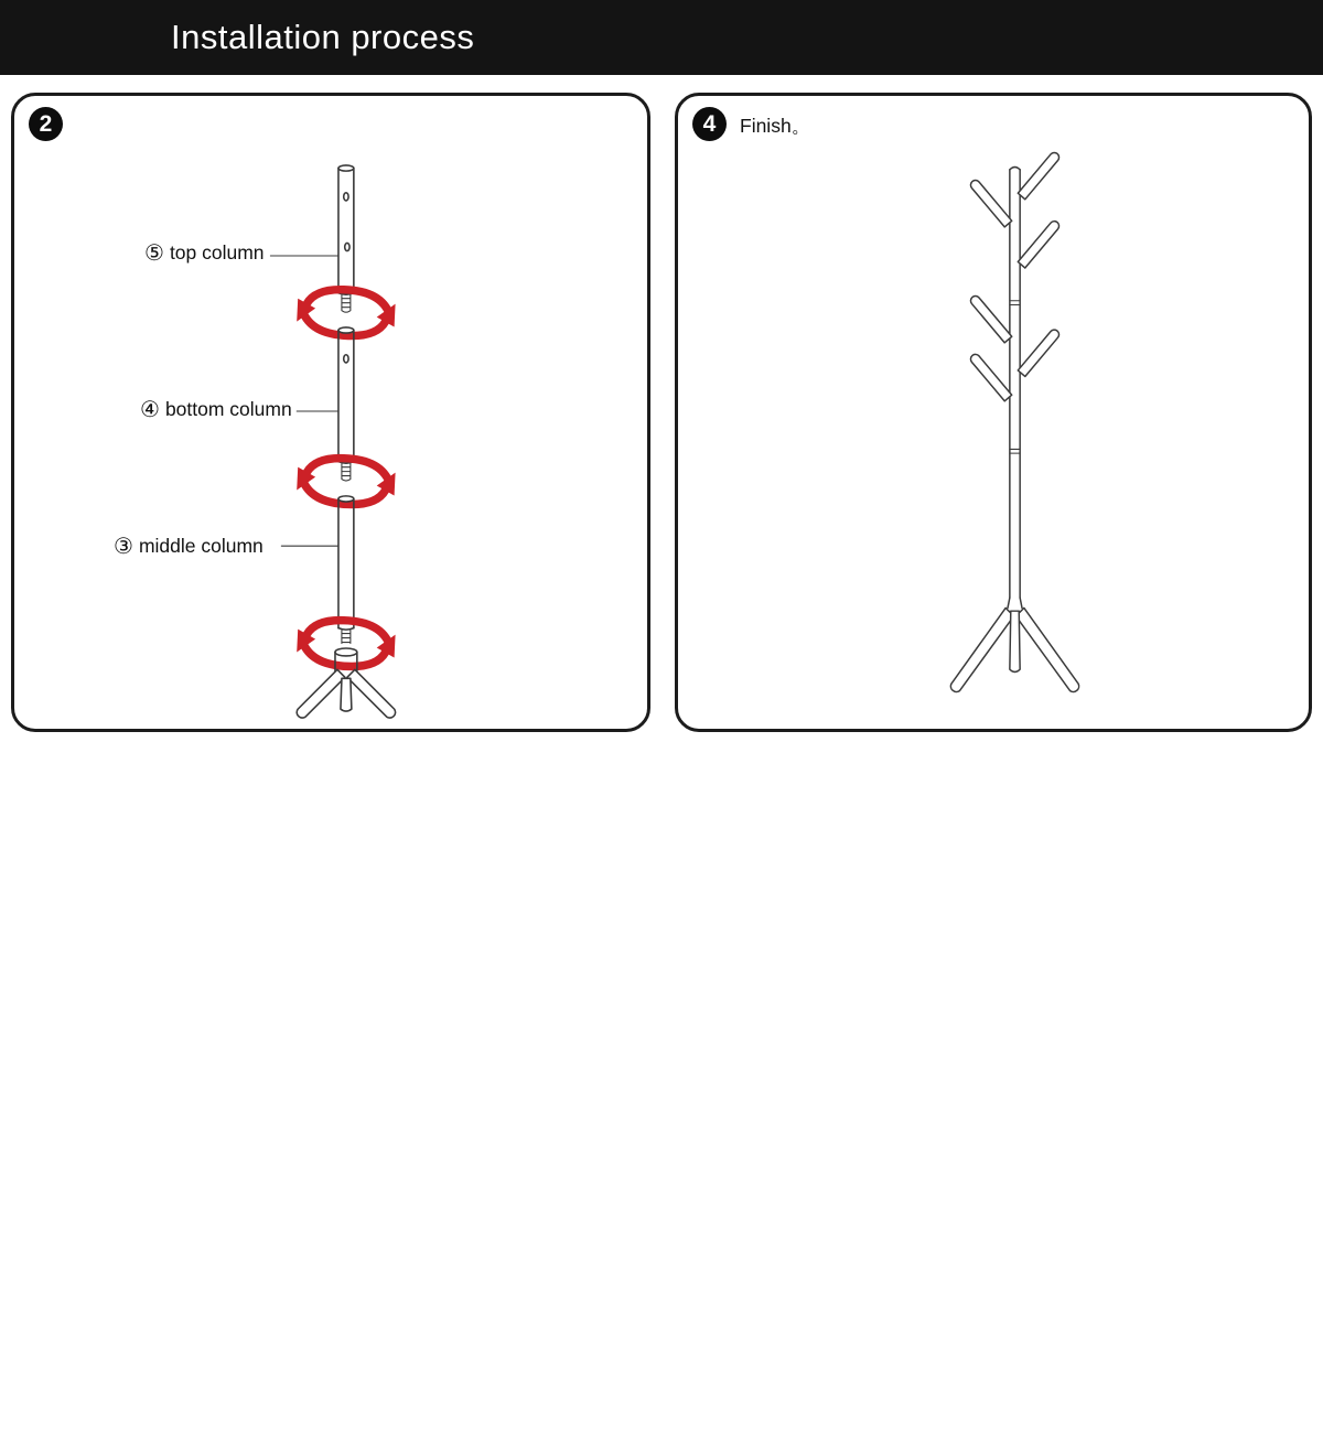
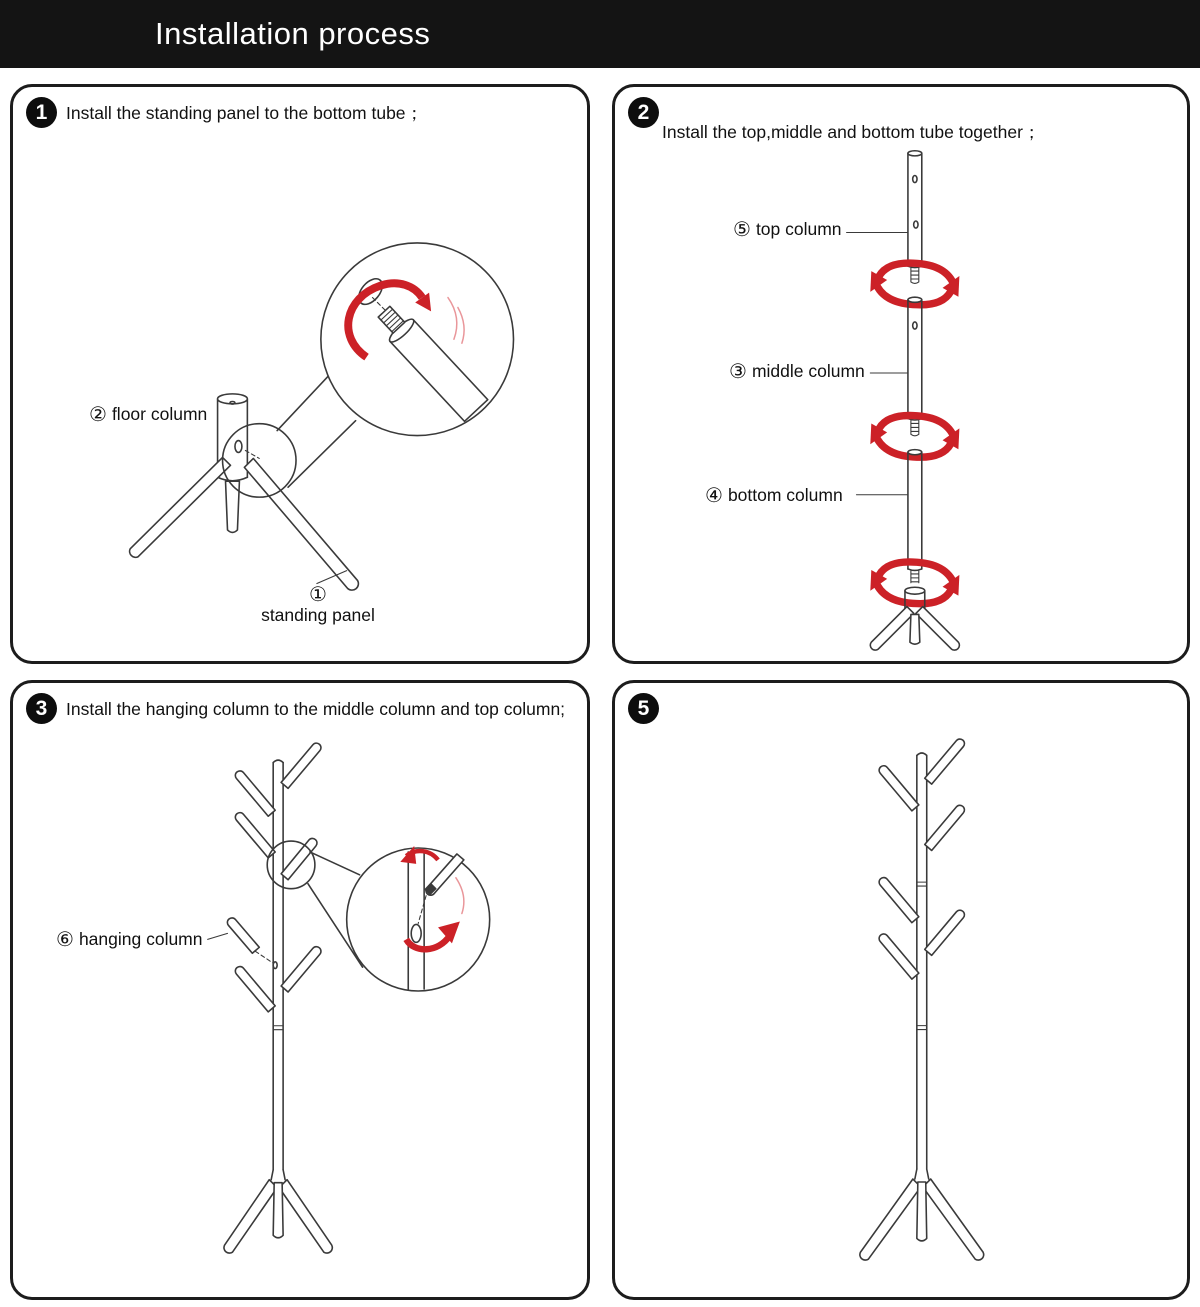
  Installation process
+ 1
+ Install the standing panel to the bottom tube；
+ ②
+ floor column
+ ①
+ standing panel
  2
+ Install the top,middle and bottom tube together；
  ⑤
  top column
- ④
+ ③
- bottom column
+ middle column
- ③
+ ④
- middle column
+ bottom column
+ 3
+ Install the hanging column to the middle column and top column;
+ ⑥
+ hanging column
- 4
+ 5
- Finish。
